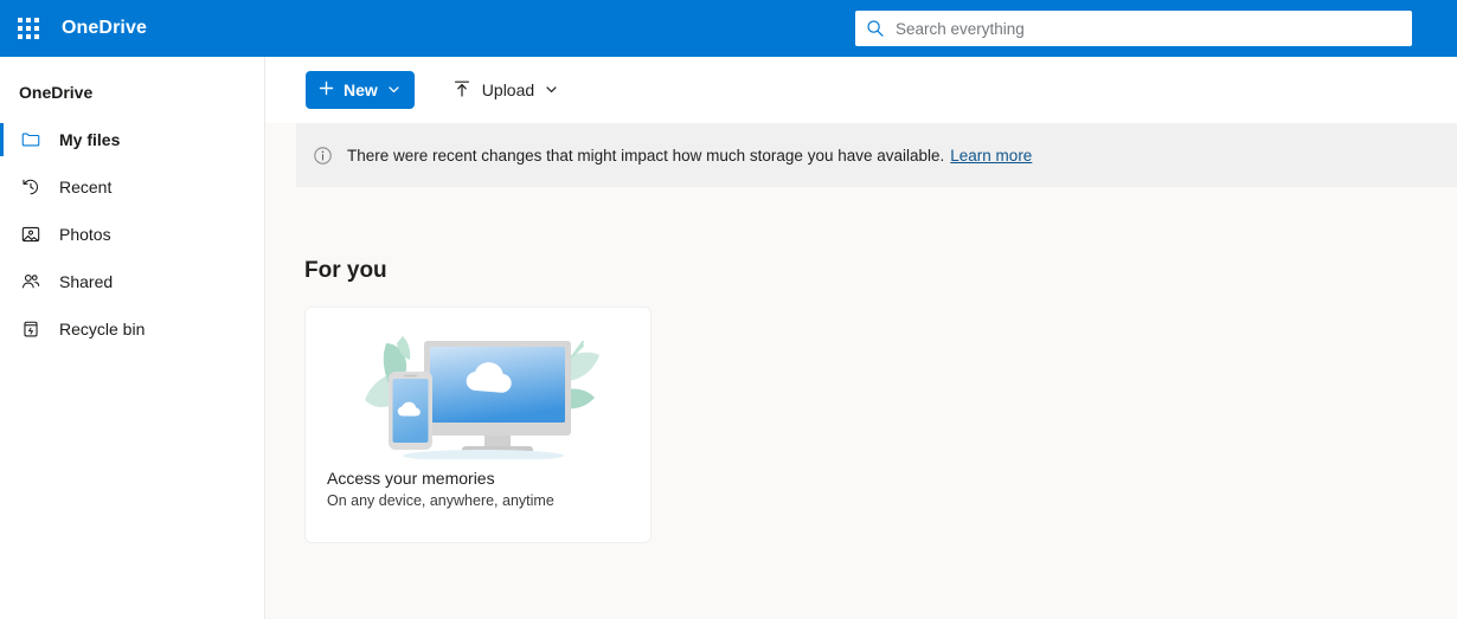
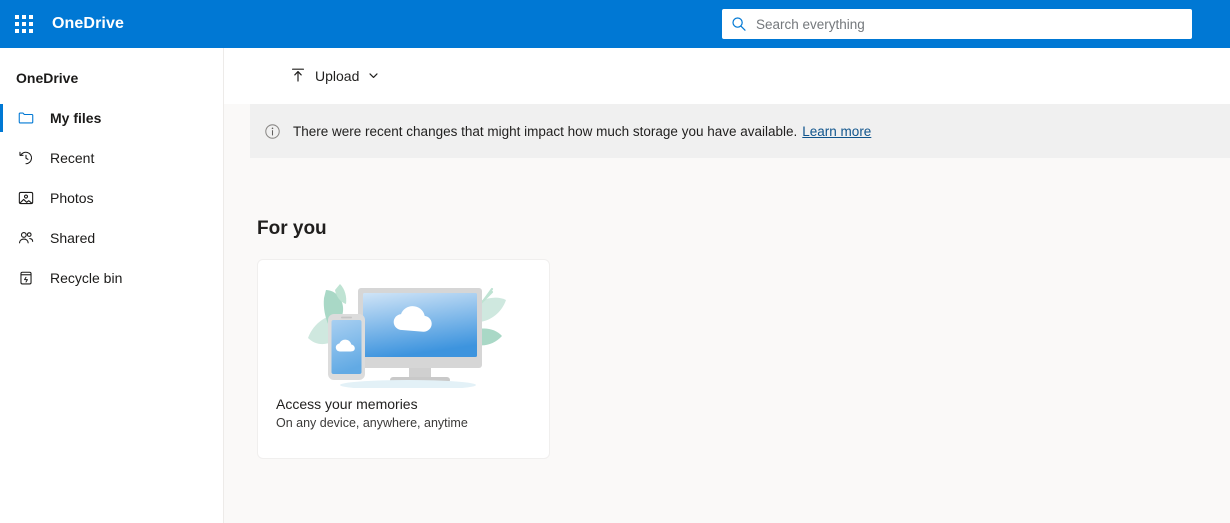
  OneDrive
  Search everything
  OneDrive
  My files
  Recent
  Photos
  Shared
  Recycle bin
- New
  Upload
  There were recent changes that might impact how much storage you have available.
  Learn more
  For you
  Access your memories
  On any device, anywhere, anytime
